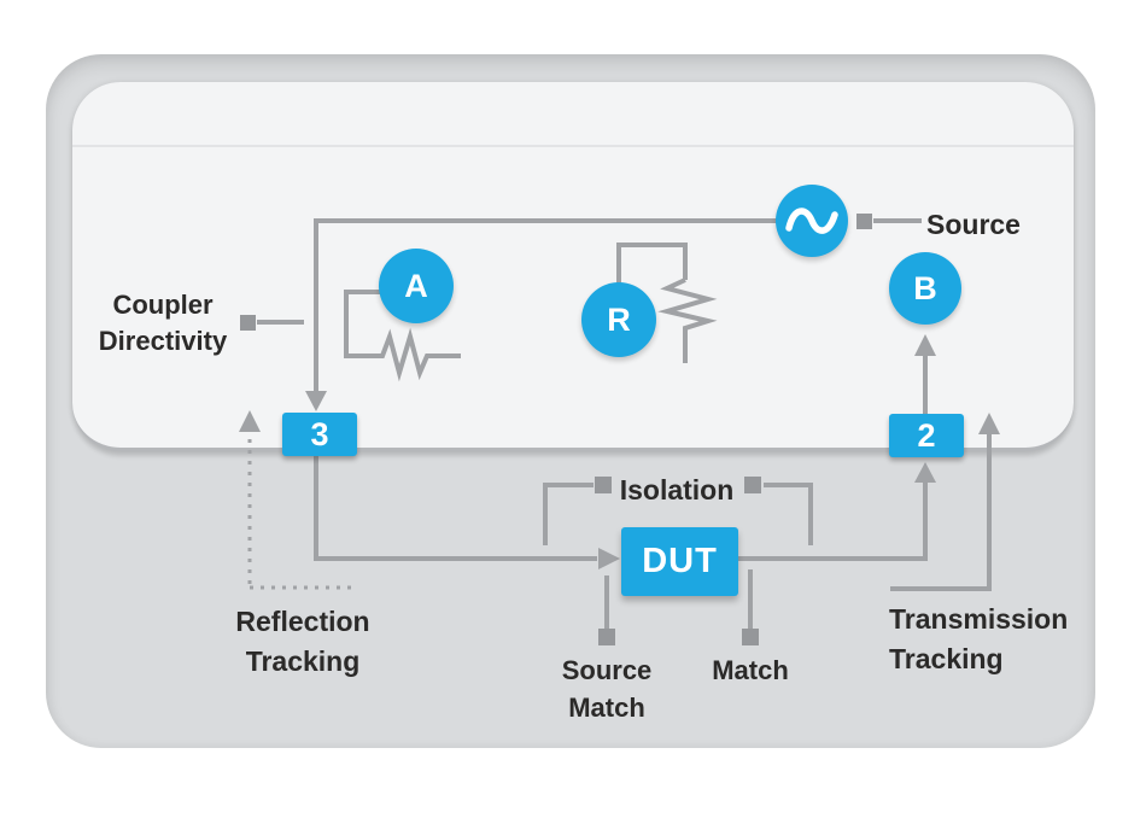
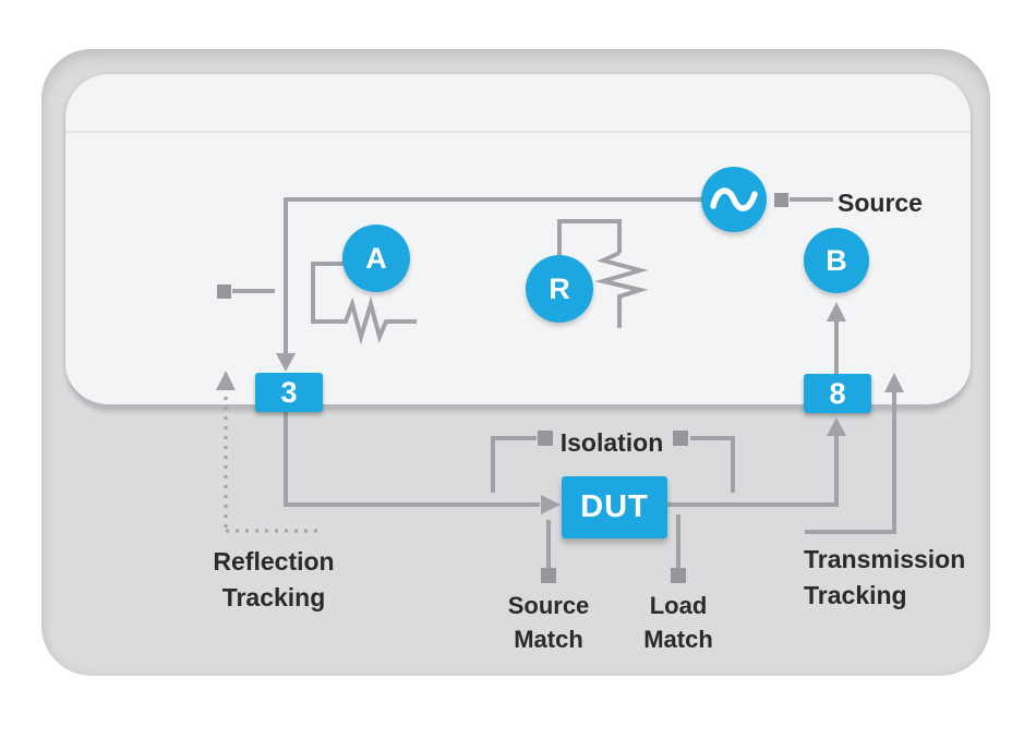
  A
  R
  B
  3
- 2
+ 8
  DUT
  Source
- Coupler
- Directivity
  Isolation
  Reflection
  Tracking
  Transmission
  Tracking
  Source
  Match
+ Load
  Match
